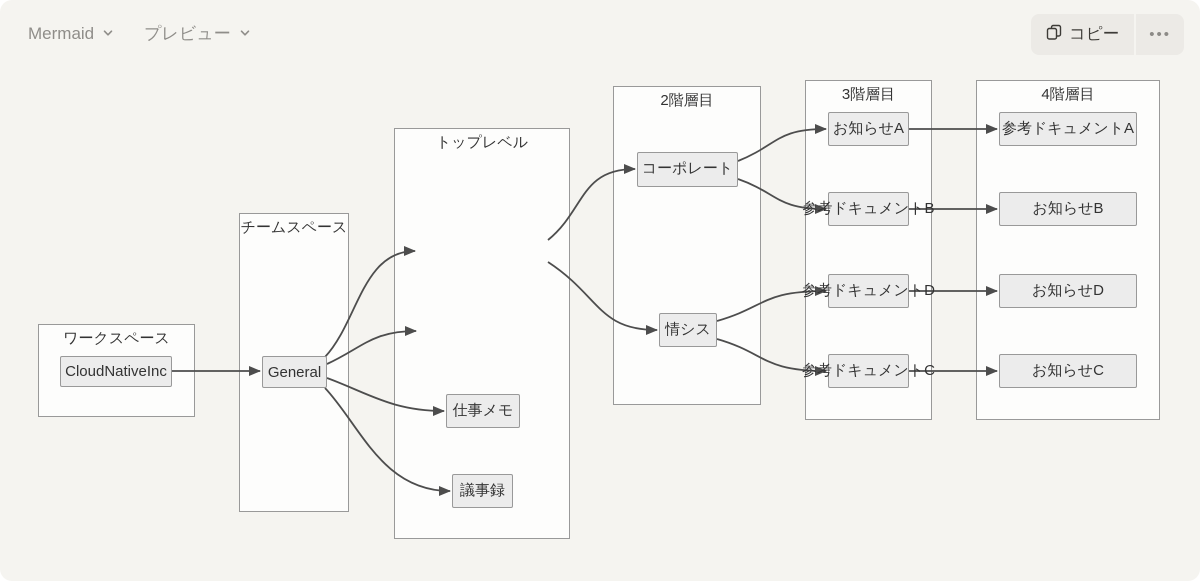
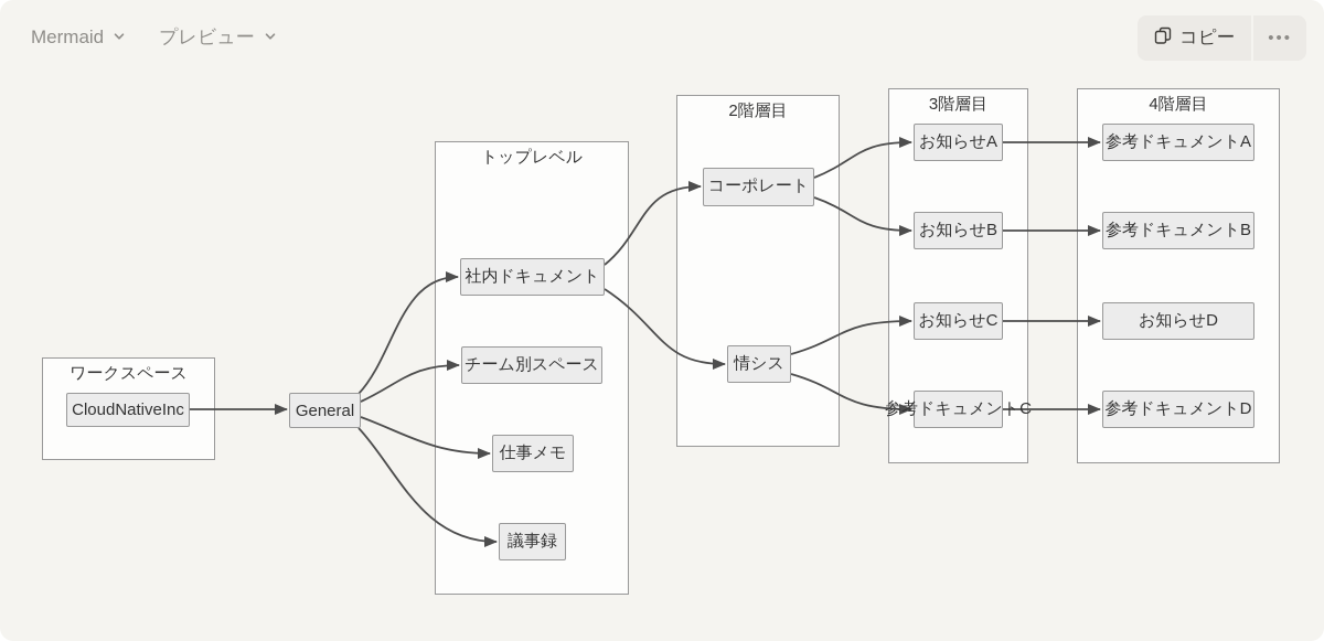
  ワークスペース
- チームスペース
  トップレベル
  2階層目
  3階層目
  4階層目
  CloudNativeInc
  General
+ 社内ドキュメント
+ チーム別スペース
  仕事メモ
  議事録
  コーポレート
  情シス
  お知らせA
- 参考ドキュメントB
+ お知らせB
- 参考ドキュメントD
+ お知らせC
  参考ドキュメントC
  参考ドキュメントA
- お知らせB
+ 参考ドキュメントB
  お知らせD
- お知らせC
+ 参考ドキュメントD
  Mermaid
  プレビュー
  コピー
  •••
